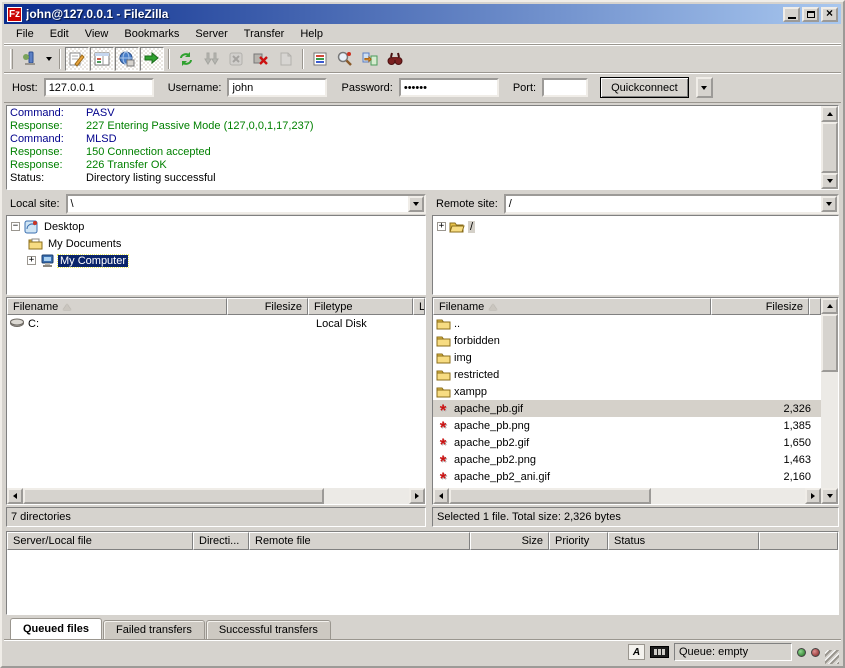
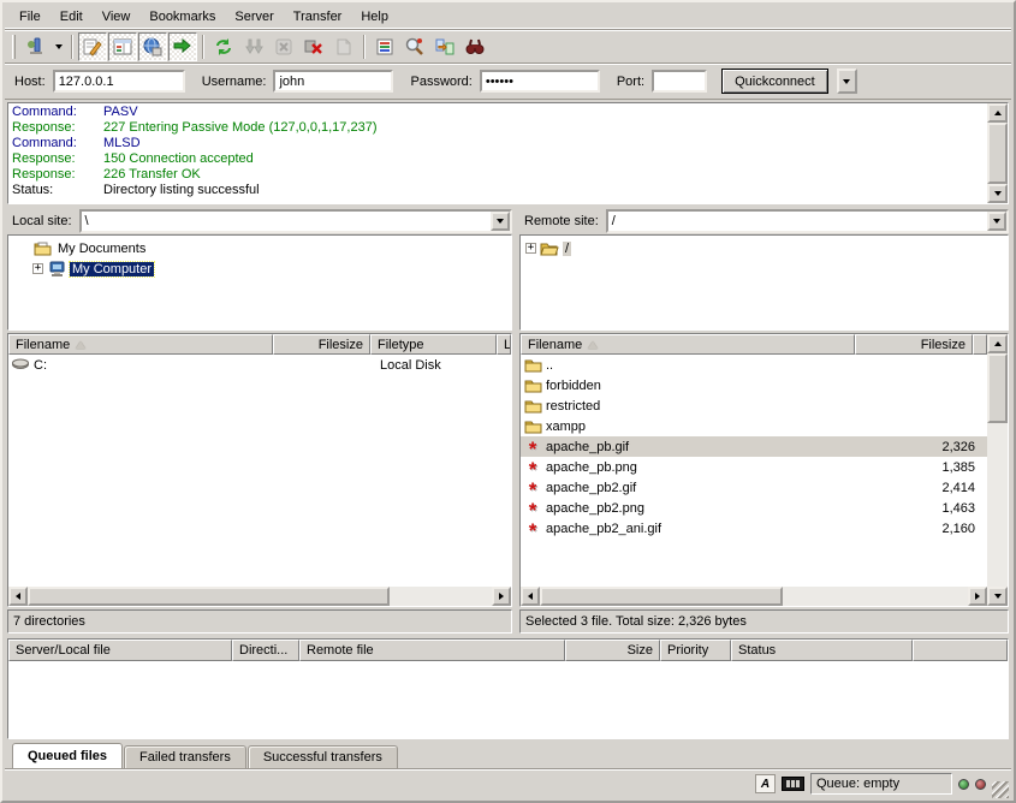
- Fz
- john@127.0.0.1 - FileZilla
- ×
  File
  Edit
  View
  Bookmarks
  Server
  Transfer
  Help
  Host:
  127.0.0.1
  Username:
  john
  Password:
  ••••••
  Port:
  Quickconnect
  Command:
  PASV
  Response:
  227 Entering Passive Mode (127,0,0,1,17,237)
  Command:
  MLSD
  Response:
  150 Connection accepted
  Response:
  226 Transfer OK
  Status:
  Directory listing successful
  Local site:
  \
- −
- Desktop
  My Documents
  +
  My Computer
  Filename
  Filesize
  Filetype
  L
  C:
  Local Disk
  7 directories
  Remote site:
  /
  +
  /
  Filename
  Filesize
  ..
  forbidden
- img
  restricted
  xampp
  *
  apache_pb.gif
  2,326
  *
  apache_pb.png
  1,385
  *
  apache_pb2.gif
- 1,650
+ 2,414
  *
  apache_pb2.png
  1,463
  *
  apache_pb2_ani.gif
  2,160
- Selected 1 file. Total size: 2,326 bytes
+ Selected 3 file. Total size: 2,326 bytes
  Server/Local file
  Directi...
  Remote file
  Size
  Priority
  Status
  Queued files
  Failed transfers
  Successful transfers
  A
  Queue: empty
